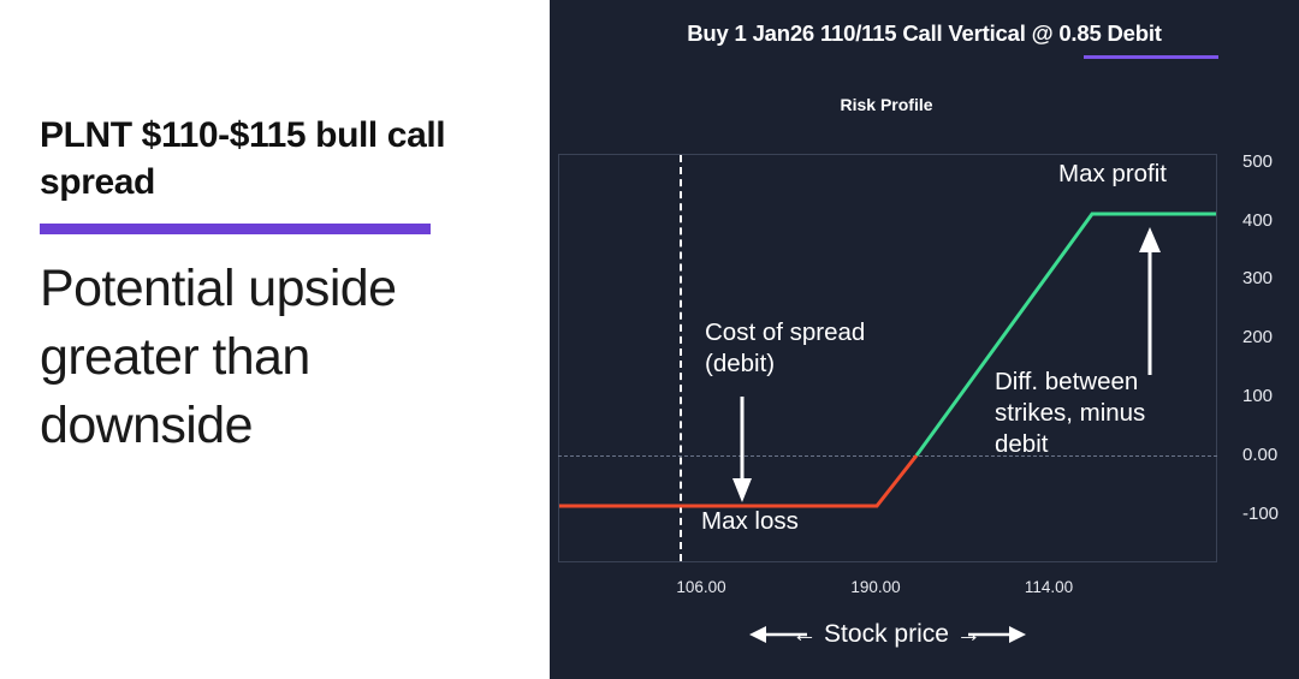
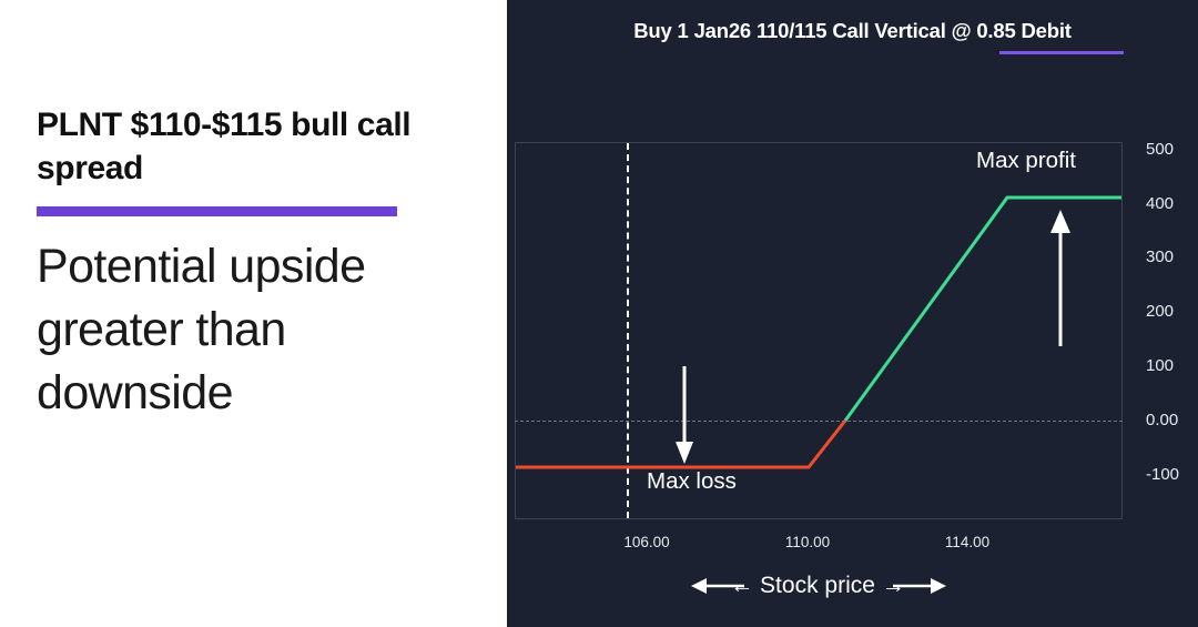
  PLNT $110-$115 bull call spread
  Potential upside greater than downside
  Buy 1 Jan26 110/115 Call Vertical @ 0.85 Debit
- Risk Profile
- Cost of spread
- (debit)
  Max loss
  Max profit
- Diff. between
- strikes, minus
- debit
  500
  400
  300
  200
  100
  0.00
  -100
  106.00
- 190.00
+ 110.00
  114.00
  ← Stock price →
